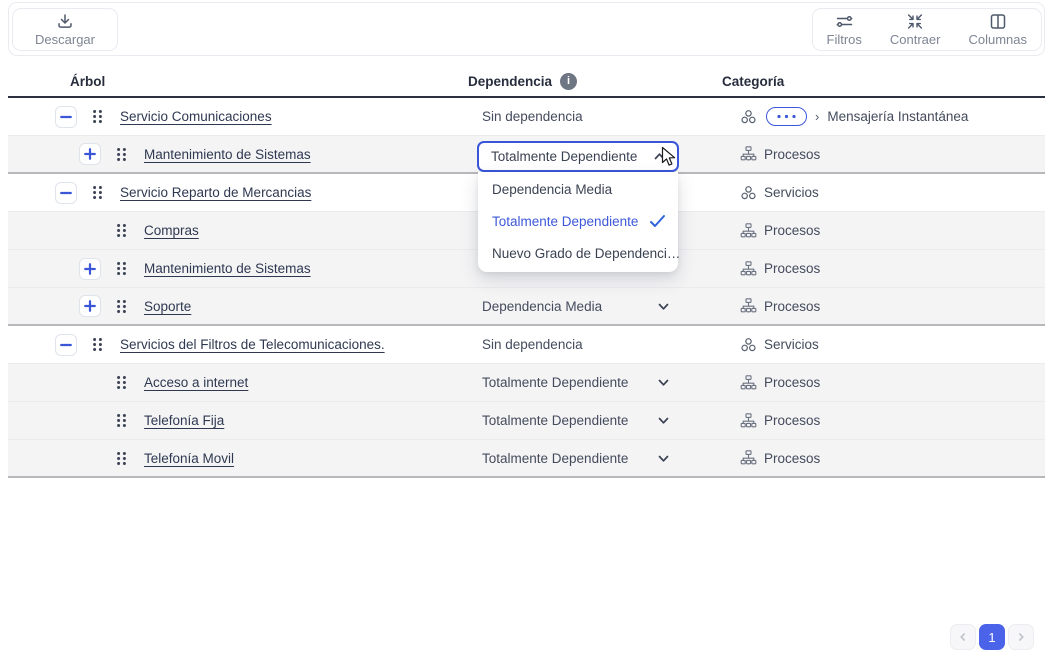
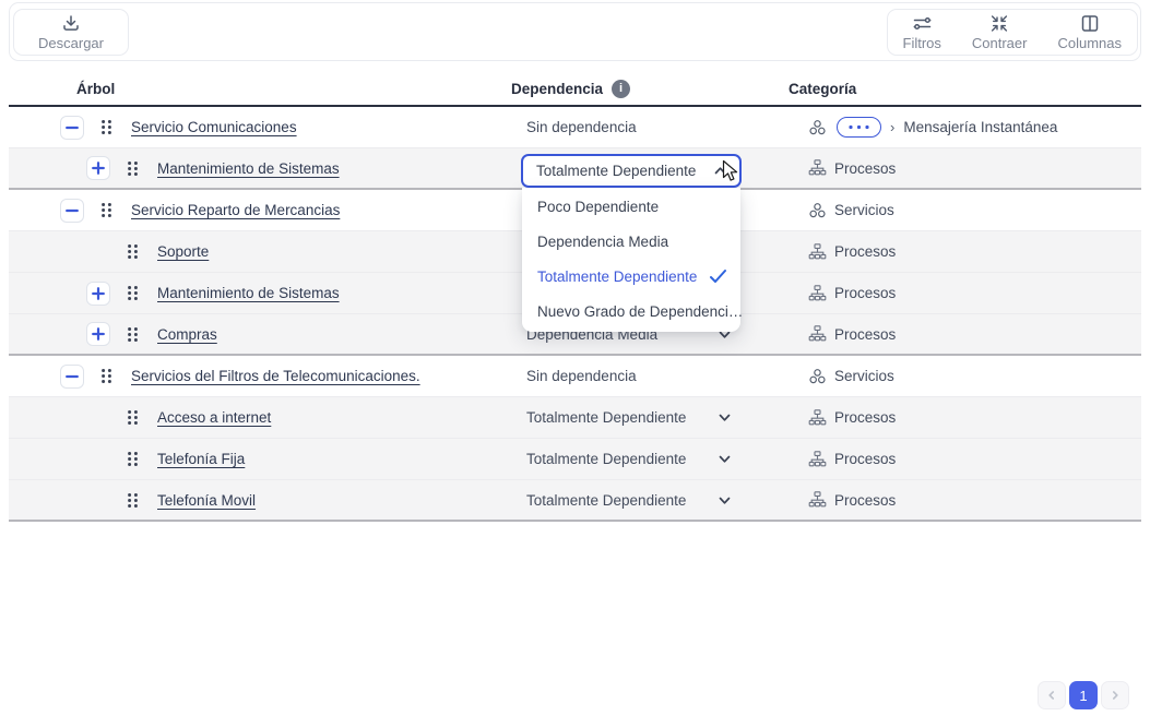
  Descargar
  Filtros
  Contraer
  Columnas
  Árbol
  Dependencia
  Categoría
  Servicio Comunicaciones
  Sin dependencia
  ›
  Mensajería Instantánea
  Mantenimiento de Sistemas
  Procesos
  Servicio Reparto de Mercancias
  Servicios
- Compras
+ Soporte
  Procesos
  Mantenimiento de Sistemas
  Procesos
- Soporte
+ Compras
  Dependencia Media
  Procesos
  Servicios del Filtros de Telecomunicaciones.
  Sin dependencia
  Servicios
  Acceso a internet
  Totalmente Dependiente
  Procesos
  Telefonía Fija
  Totalmente Dependiente
  Procesos
  Telefonía Movil
  Totalmente Dependiente
  Procesos
  Totalmente Dependiente
+ Poco Dependiente
  Dependencia Media
  Totalmente Dependiente
  Nuevo Grado de Dependenci…
  1
